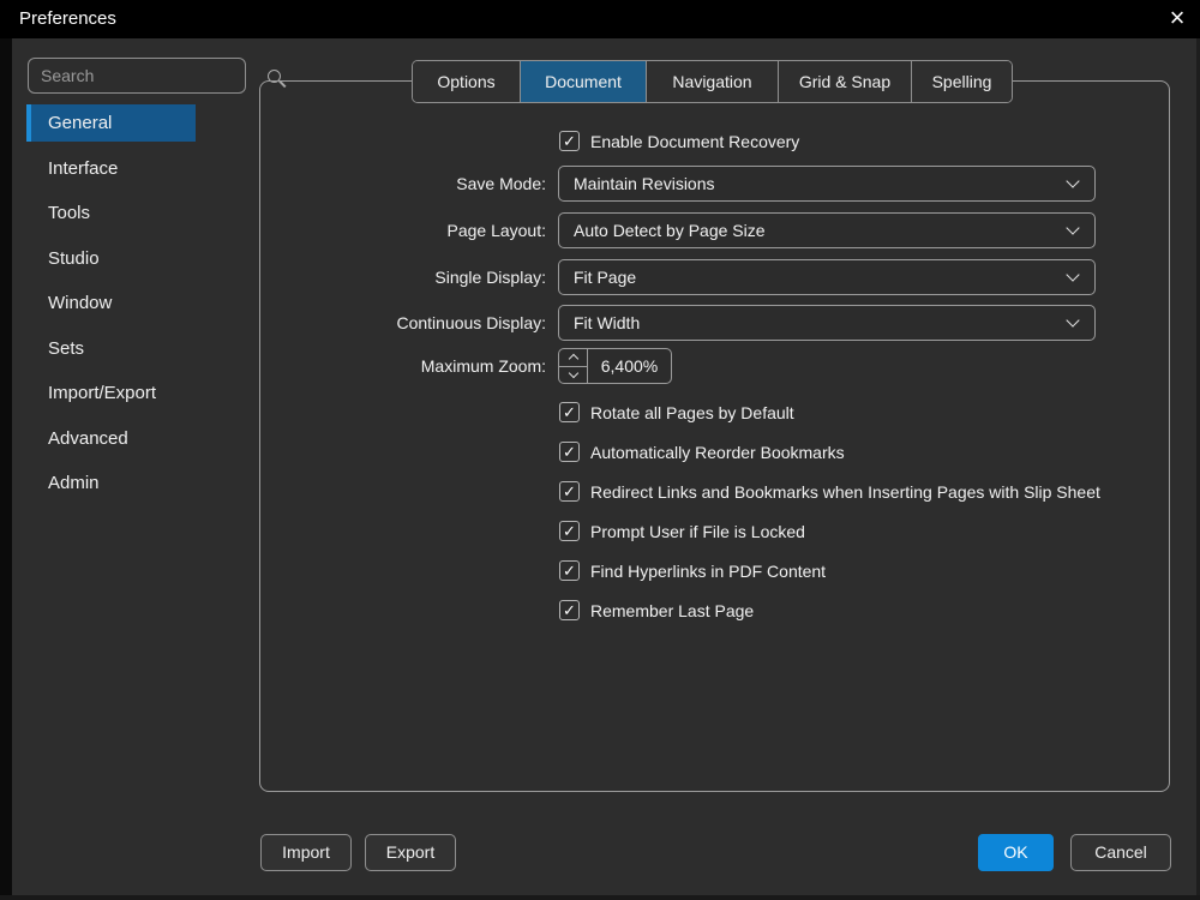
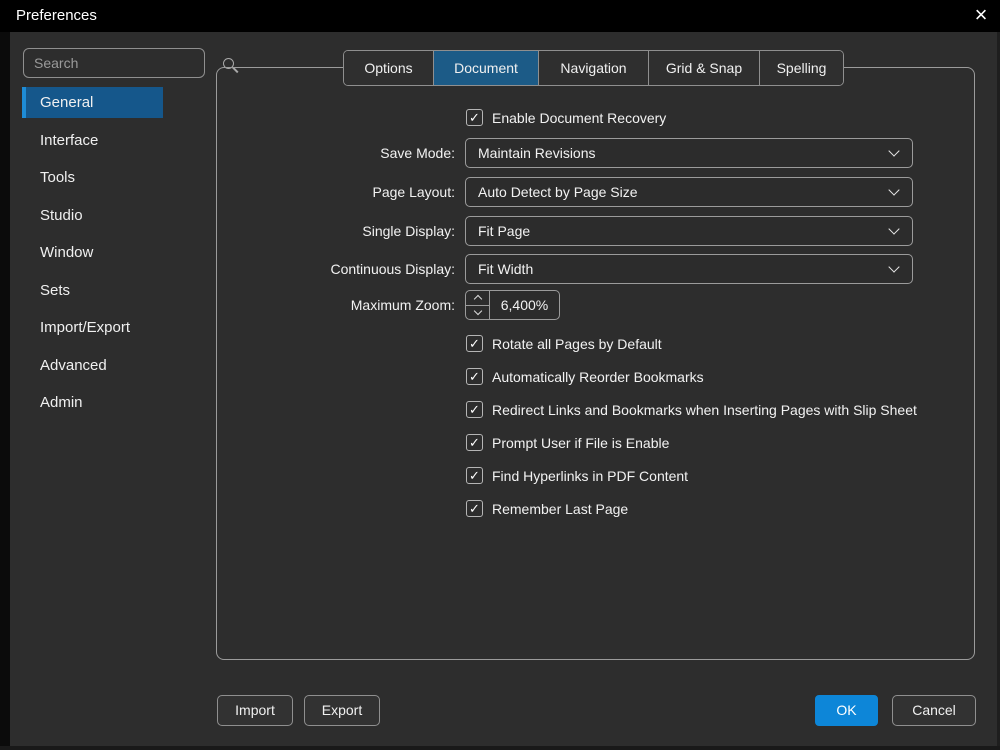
  Preferences
  ×
  Search
  General
  Interface
  Tools
  Studio
  Window
  Sets
  Import/Export
  Advanced
  Admin
  Options
  Document
  Navigation
  Grid & Snap
  Spelling
  ✓
  Enable Document Recovery
  Save Mode:
  Maintain Revisions
  Page Layout:
  Auto Detect by Page Size
  Single Display:
  Fit Page
  Continuous Display:
  Fit Width
  Maximum Zoom:
  6,400%
  ✓
  Rotate all Pages by Default
  ✓
  Automatically Reorder Bookmarks
  ✓
  Redirect Links and Bookmarks when Inserting Pages with Slip Sheet
  ✓
- Prompt User if File is Locked
+ Prompt User if File is Enable
  ✓
  Find Hyperlinks in PDF Content
  ✓
  Remember Last Page
  Import
  Export
  OK
  Cancel
